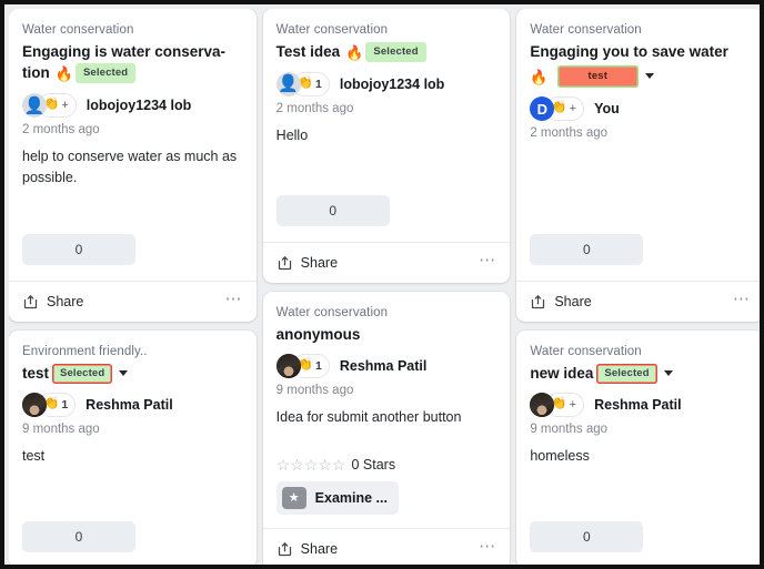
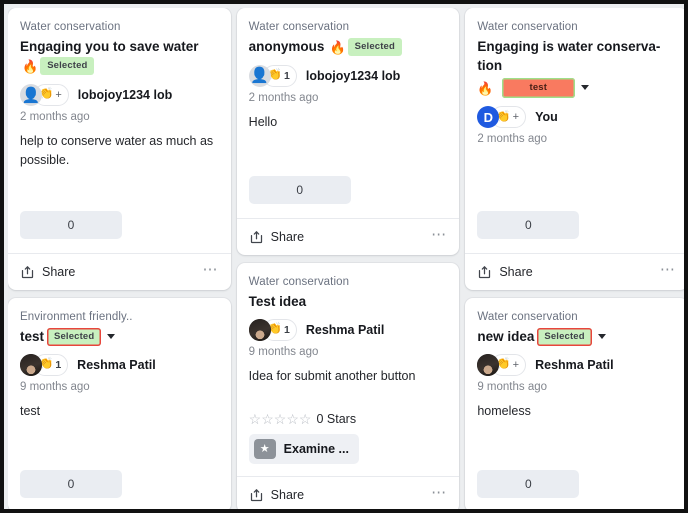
  Water conservation
- Engaging is water conserva-tion 🔥 Selected
+ Engaging you to save water🔥 Selected
  👤
  👏
  +
  lobojoy1234 lob
  2 months ago
  help to conserve water as much as possible.
  0
  Share
  ⋯
  Environment friendly..
  test Selected
  👏
  1
  Reshma Patil
  9 months ago
  test
  0
  Water conservation
- Test idea 🔥 Selected
+ anonymous 🔥 Selected
  👤
  👏
  1
  lobojoy1234 lob
  2 months ago
  Hello
  0
  Share
  ⋯
  Water conservation
- anonymous
+ Test idea
  👏
  1
  Reshma Patil
  9 months ago
  Idea for submit another button
  ☆
  ☆
  ☆
  ☆
  ☆
  0 Stars
  ★
  Examine ...
  Share
  ⋯
  Water conservation
- Engaging you to save water
+ Engaging is water conserva-tion
  🔥 test
  D
  👏
  +
  You
  2 months ago
  0
  Share
  ⋯
  Water conservation
  new idea Selected
  👏
  +
  Reshma Patil
  9 months ago
  homeless
  0
